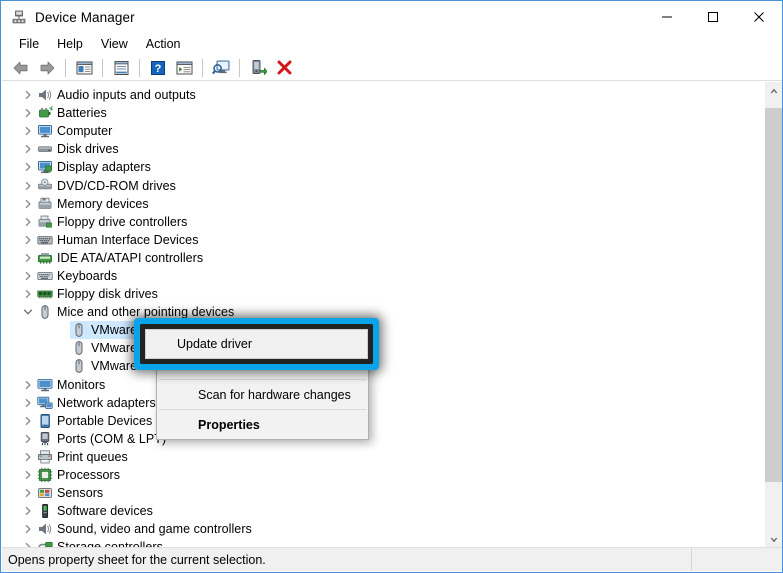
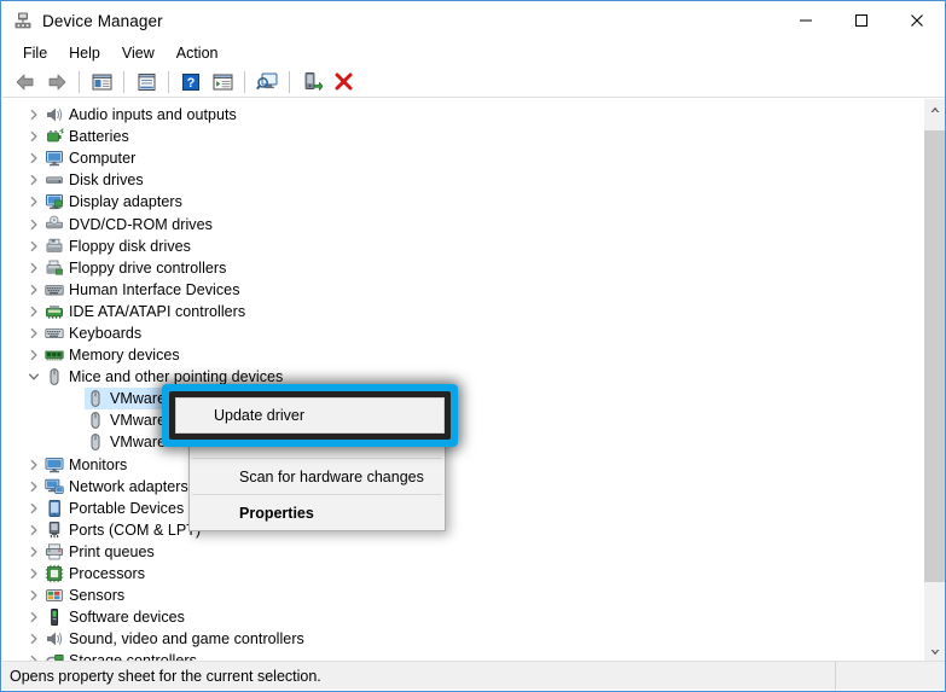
  Device Manager
  File
  Help
  View
  Action
  ?
  Audio inputs and outputs
  Batteries
  Computer
  Disk drives
  Display adapters
  DVD/CD-ROM drives
- Memory devices
+ Floppy disk drives
  Floppy drive controllers
  Human Interface Devices
  IDE ATA/ATAPI controllers
  Keyboards
- Floppy disk drives
+ Memory devices
  Mice and other pointing devices
  Monitors
  Network adapters
  Portable Devices
  Ports (COM & LP
  Print queues
  Processors
  Sensors
  Software devices
  Sound, video and game controllers
  Scan for hardware changes
  Properties
  Update driver
  Opens property sheet for the current selection.
